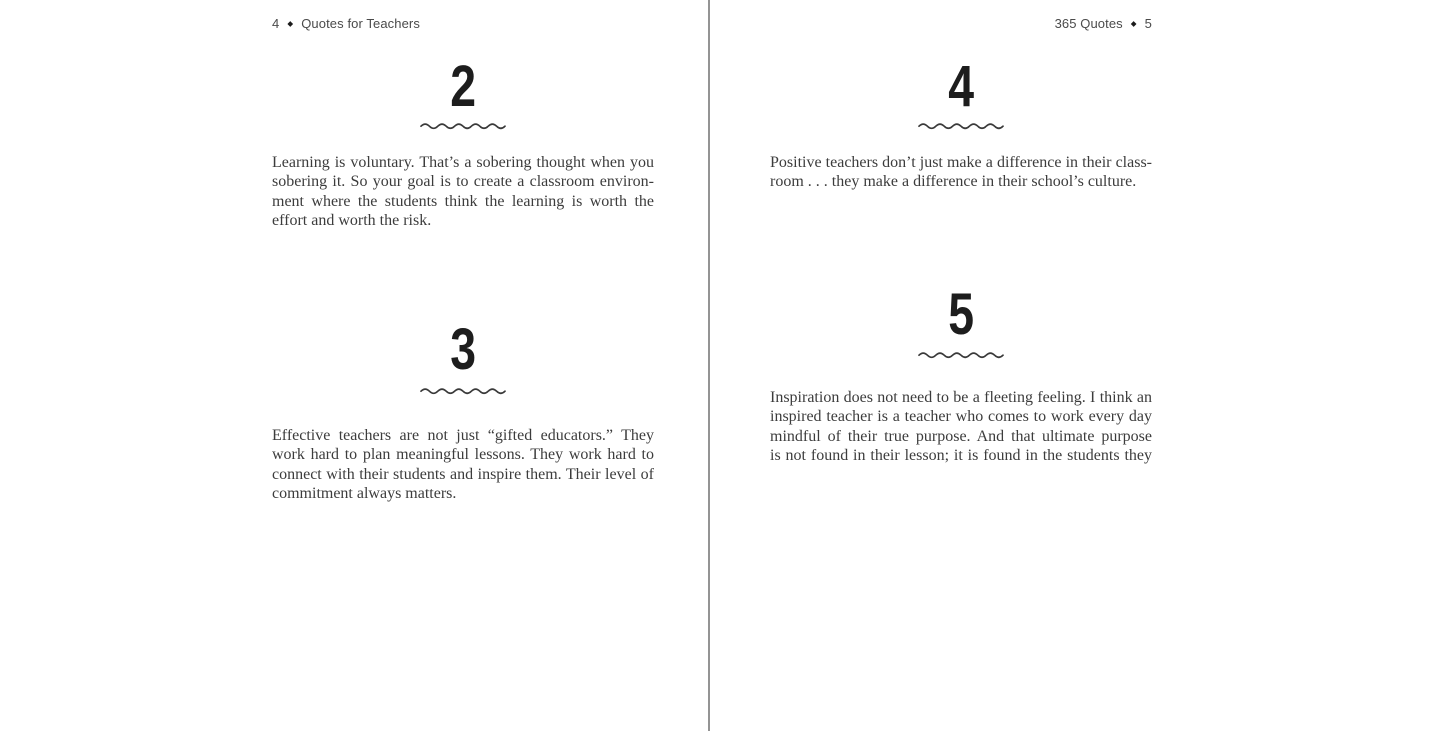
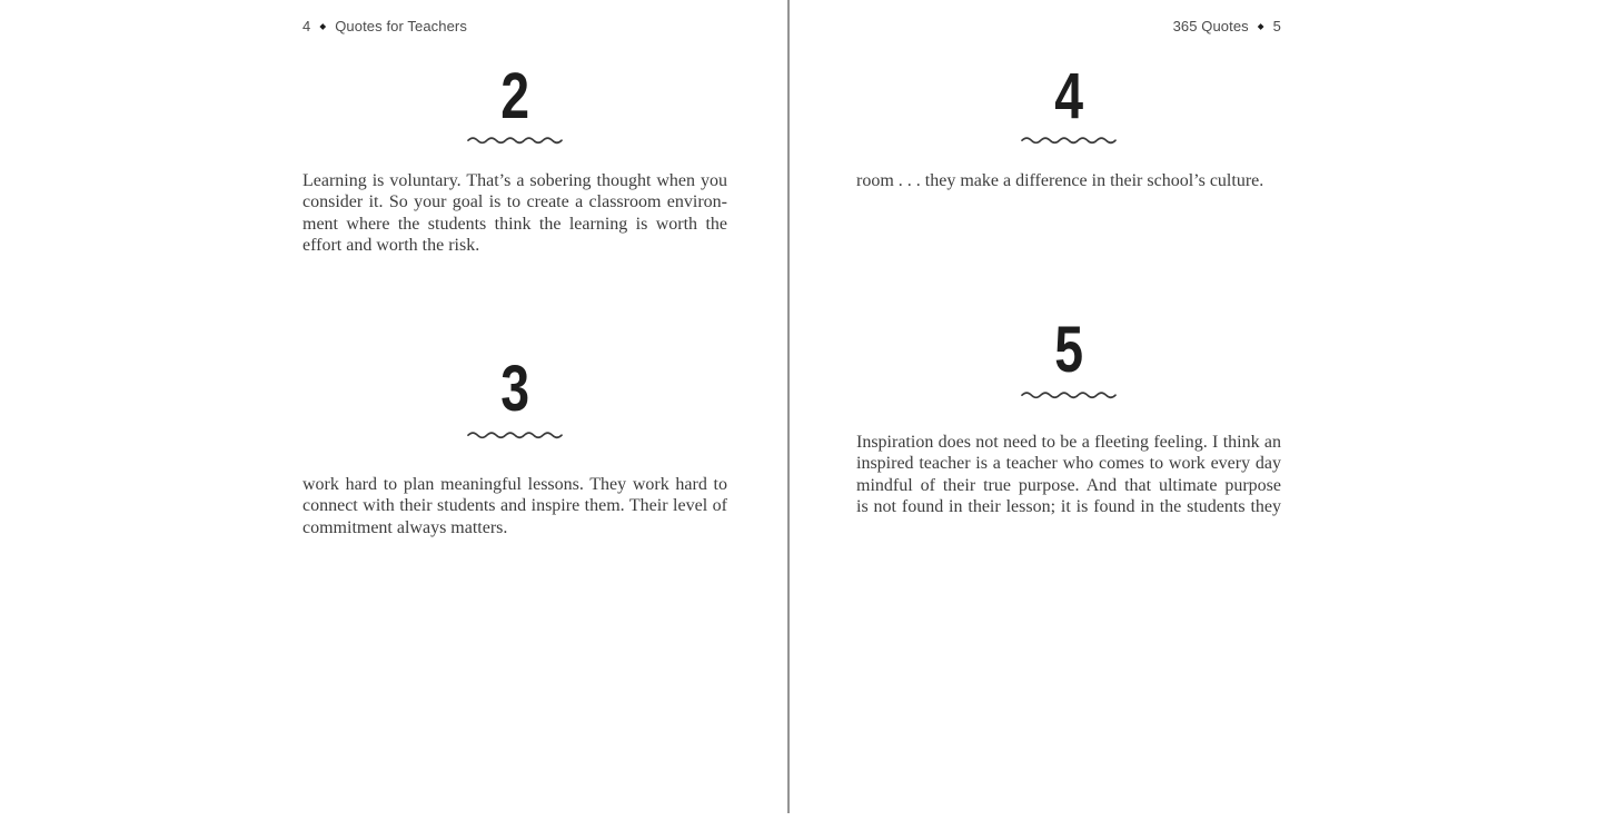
  4
  ◆
  Quotes for Teachers
  2
  Learning is voluntary. That’s a sobering thought when you
- sobering it. So your goal is to create a classroom environ-
+ consider it. So your goal is to create a classroom environ-
  ment where the students think the learning is worth the
  effort and worth the risk.
  3
- Effective teachers are not just “gifted educators.” They
  work hard to plan meaningful lessons. They work hard to
  connect with their students and inspire them. Their level of
  commitment always matters.
  365 Quotes
  ◆
  5
  4
- Positive teachers don’t just make a difference in their class-
  room . . . they make a difference in their school’s culture.
  5
  Inspiration does not need to be a fleeting feeling. I think an
  inspired teacher is a teacher who comes to work every day
  mindful of their true purpose. And that ultimate purpose
  is not found in their lesson; it is found in the students they
